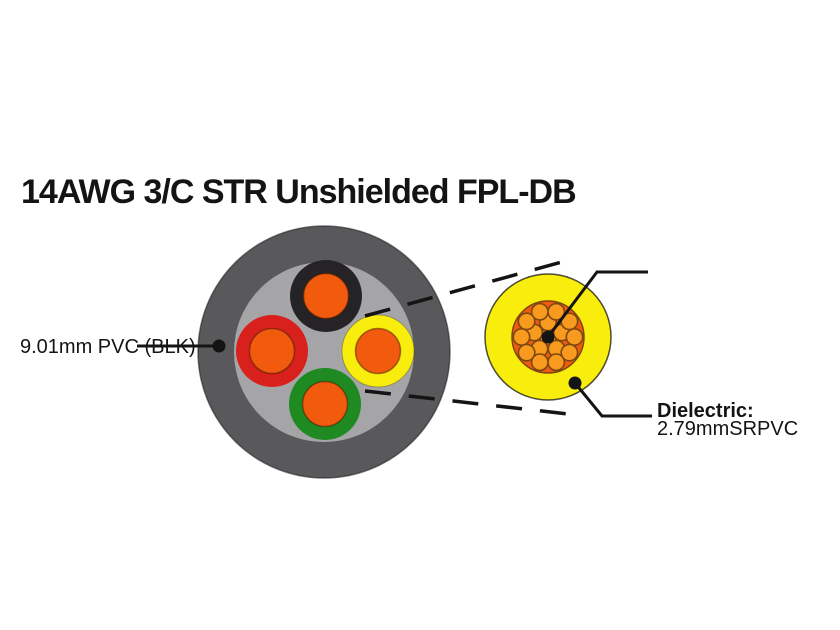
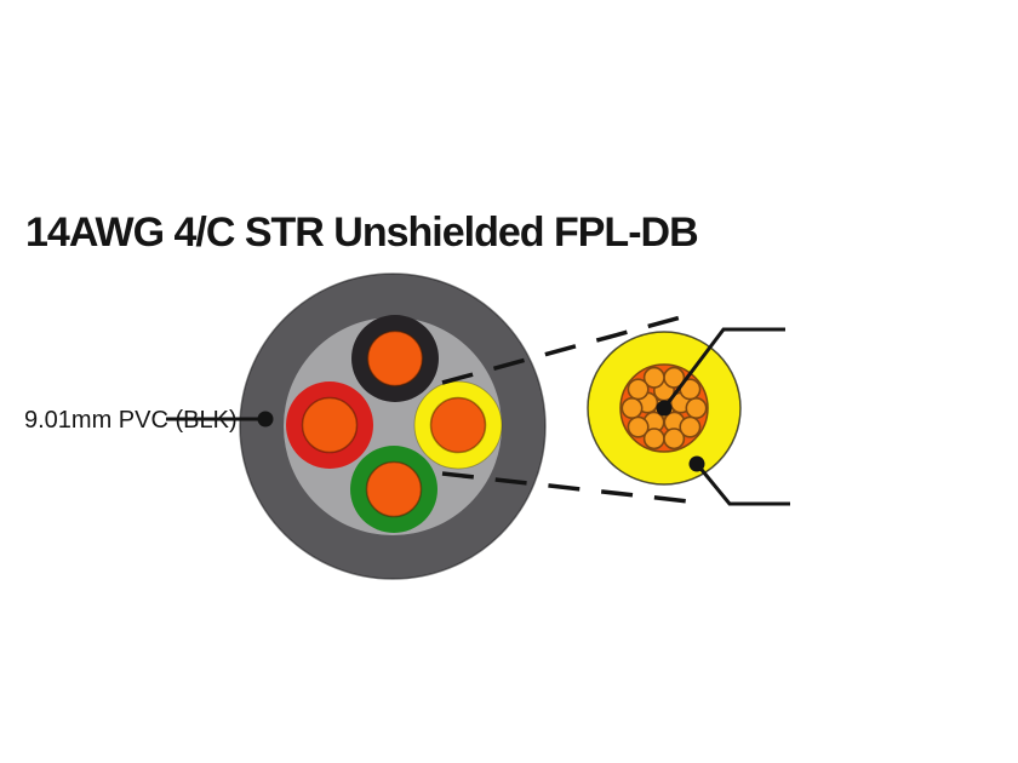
- 14AWG 3/C STR Unshielded FPL-DB
+ 14AWG 4/C STR Unshielded FPL-DB
  9.01mm PVC (BLK)
- Dielectric:
- 2.79mmSRPVC
